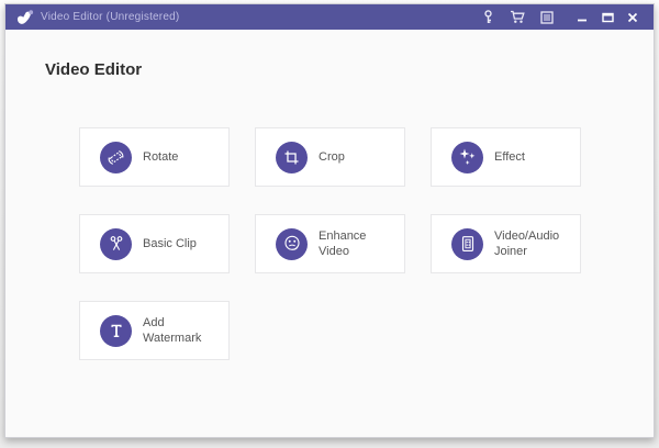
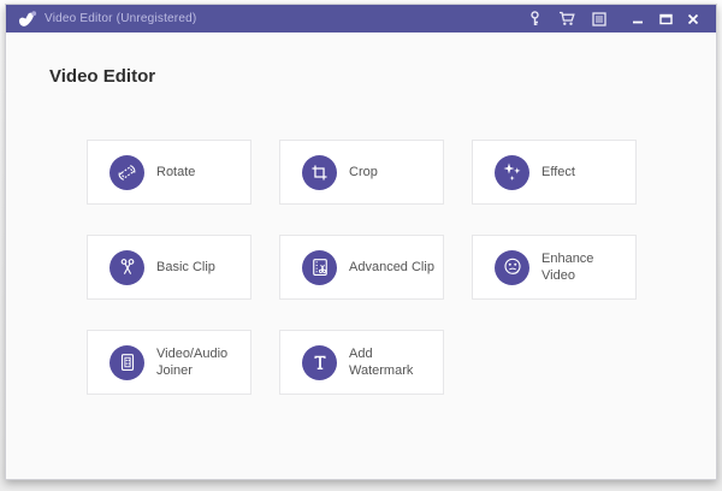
  Video Editor (Unregistered)
  Video Editor
  Rotate
  Crop
  Effect
  Basic Clip
+ Advanced Clip
  Enhance Video
  Video/Audio Joiner
  Add Watermark
